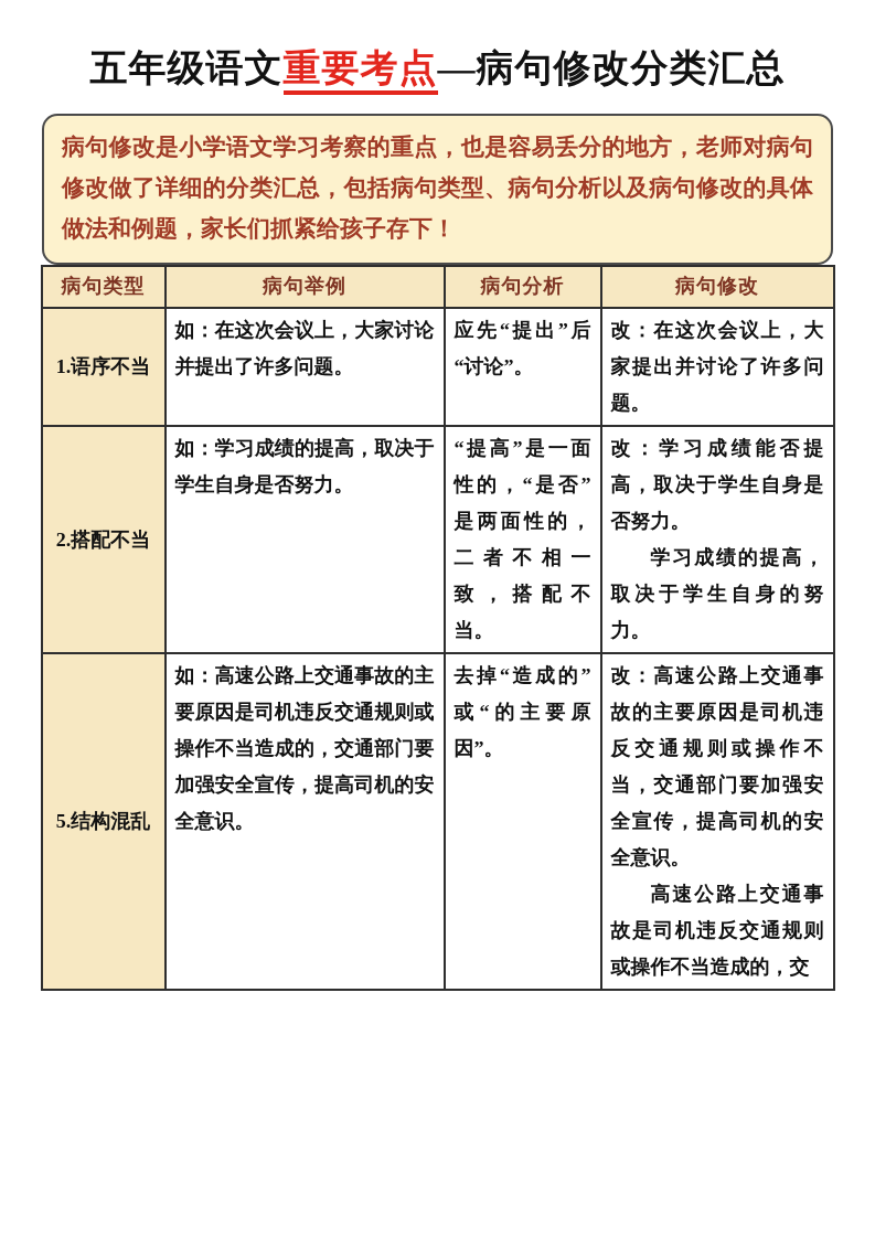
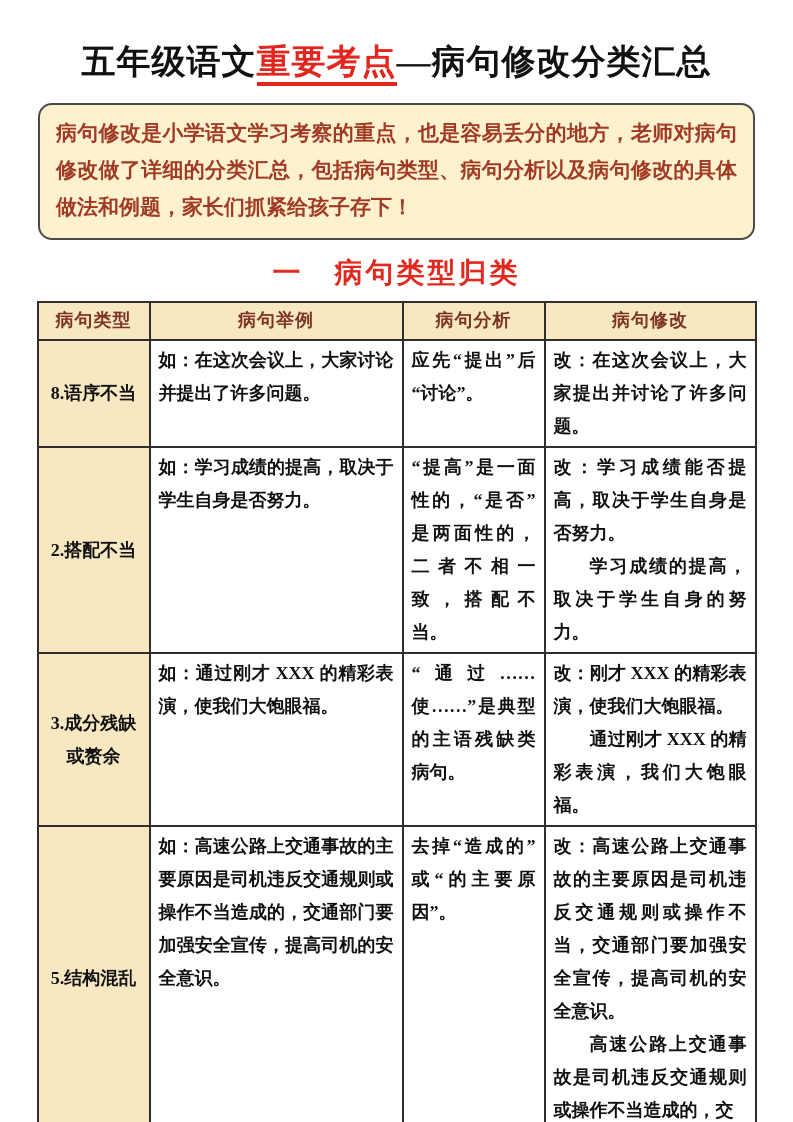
  五年级语文重要考点—病句修改分类汇总
  病句修改是小学语文学习考察的重点，也是容易丢分的地方，老师对病句修改做了详细的分类汇总，包括病句类型、病句分析以及病句修改的具体做法和例题，家长们抓紧给孩子存下！
+ 一 病句类型归类
  病句类型	病句举例	病句分析	病句修改
- 1.语序不当	如：在这次会议上，大家讨论并提出了许多问题。	应先“提出”后“讨论”。	改：在这次会议上，大家提出并讨论了许多问题。
+ 8.语序不当	如：在这次会议上，大家讨论并提出了许多问题。	应先“提出”后“讨论”。	改：在这次会议上，大家提出并讨论了许多问题。
  2.搭配不当	如：学习成绩的提高，取决于学生自身是否努力。	“提高”是一面性的，“是否”是两面性的，二者不相一致，搭配不当。	改：学习成绩能否提高，取决于学生自身是否努力。学习成绩的提高，取决于学生自身的努力。
+ 3.成分残缺或赘余	如：通过刚才 XXX 的精彩表演，使我们大饱眼福。	“通过……使……”是典型的主语残缺类病句。	改：刚才 XXX 的精彩表演，使我们大饱眼福。通过刚才 XXX 的精彩表演，我们大饱眼福。
  5.结构混乱	如：高速公路上交通事故的主要原因是司机违反交通规则或操作不当造成的，交通部门要加强安全宣传，提高司机的安全意识。	去掉“造成的”或“的主要原因”。	改：高速公路上交通事故的主要原因是司机违反交通规则或操作不当，交通部门要加强安全宣传，提高司机的安全意识。高速公路上交通事故是司机违反交通规则或操作不当造成的，交
